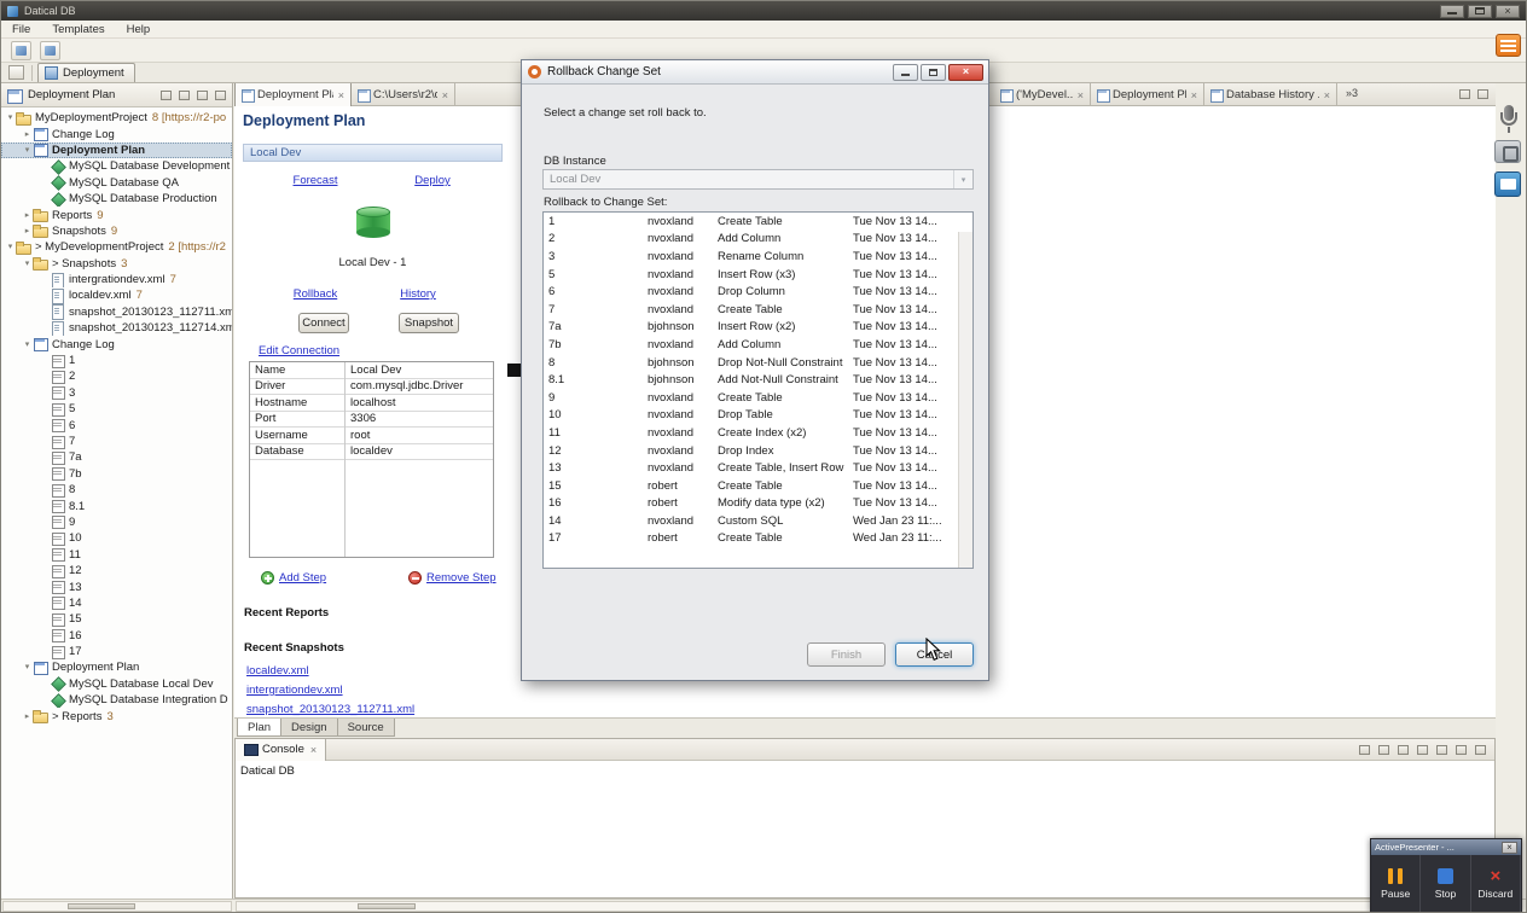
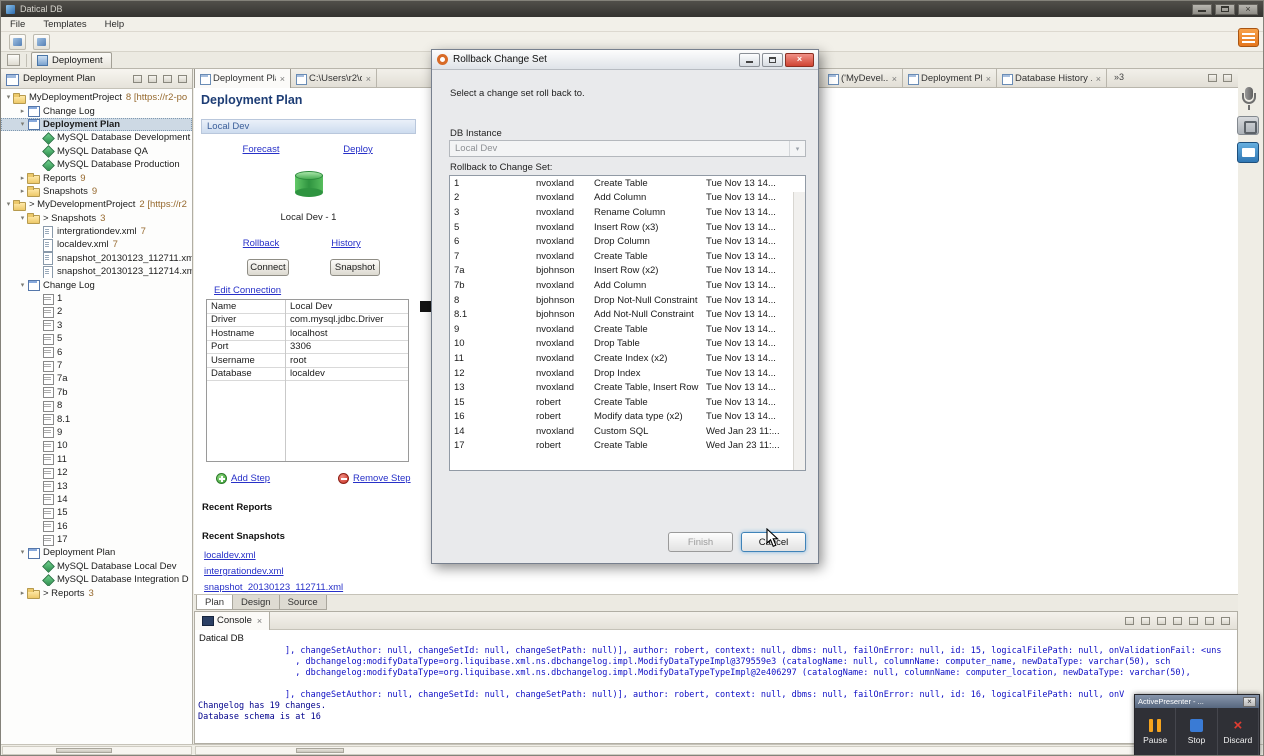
  Datical DB
  ×
  File
  Templates
  Help
  Deployment
  Deployment Plan
  MyDeploymentProject
  8 [https://r2-po
  Change Log
  Deployment Plan
  MySQL Database Development
  MySQL Database QA
  MySQL Database Production
  Reports
  9
  Snapshots
  9
  > MyDevelopmentProject
  2 [https://r2
  > Snapshots
  3
  intergrationdev.xml
  7
  localdev.xml
  7
  snapshot_20130123_112711.xm
  snapshot_20130123_112714.xm
  Change Log
  1
  2
  3
  5
  6
  7
  7a
  7b
  8
  8.1
  9
  10
  11
  12
  13
  14
  15
  16
  17
  Deployment Plan
  MySQL Database Local Dev
  MySQL Database Integration D
  > Reports
  3
  »3
  ×
  ×
  ('MyDevel..
  ×
  ×
  Database History
  ×
  Deployment Plan
  Local Dev
  Forecast
  Deploy
  Local Dev - 1
  Rollback
  History
  Connect
  Snapshot
  Edit Connection
  Name
  Local Dev
  Driver
  com.mysql.jdbc.Driver
  Hostname
  localhost
  Port
  3306
  Username
  root
  Database
  localdev
  Add Step
  Remove Step
  Recent Reports
  Recent Snapshots
  localdev.xml
  intergrationdev.xml
  snapshot_20130123_112711.xml
  Plan
  Design
  Source
  Console
  ×
  Datical DB
+ ], changeSetAuthor: null, changeSetId: null, changeSetPath: null)], author: robert, context: null, dbms: null, failOnError: null, id: 15, logicalFilePath: null, onValidationFail: <uns
+ , dbchangelog:modifyDataType=org.liquibase.xml.ns.dbchangelog.impl.ModifyDataTypeImpl@379559e3 (catalogName: null, columnName: computer_name, newDataType: varchar(50), sch
+ , dbchangelog:modifyDataType=org.liquibase.xml.ns.dbchangelog.impl.ModifyDataTypeTypeImpl@2e406297 (catalogName: null, columnName: computer_location, newDataType: varchar(50),
+ ], changeSetAuthor: null, changeSetId: null, changeSetPath: null)], author: robert, context: null, dbms: null, failOnError: null, id: 16, logicalFilePath: null, onV
+ Changelog has 19 changes.
+ Database schema is at 16
  Rollback Change Set
  ×
  Select a change set roll back to.
  DB Instance
  Local Dev
  Rollback to Change Set:
  1
  nvoxland
  Create Table
  Tue Nov 13 14...
  2
  nvoxland
  Add Column
  Tue Nov 13 14...
  3
  nvoxland
  Rename Column
  Tue Nov 13 14...
  5
  nvoxland
  Insert Row (x3)
  Tue Nov 13 14...
  6
  nvoxland
  Drop Column
  Tue Nov 13 14...
  7
  nvoxland
  Create Table
  Tue Nov 13 14...
  7a
  bjohnson
  Insert Row (x2)
  Tue Nov 13 14...
  7b
  nvoxland
  Add Column
  Tue Nov 13 14...
  8
  bjohnson
  Drop Not-Null Constraint
  Tue Nov 13 14...
  8.1
  bjohnson
  Add Not-Null Constraint
  Tue Nov 13 14...
  9
  nvoxland
  Create Table
  Tue Nov 13 14...
  10
  nvoxland
  Drop Table
  Tue Nov 13 14...
  11
  nvoxland
  Create Index (x2)
  Tue Nov 13 14...
  12
  nvoxland
  Drop Index
  Tue Nov 13 14...
  13
  nvoxland
  Create Table, Insert Row
  Tue Nov 13 14...
  15
  robert
  Create Table
  Tue Nov 13 14...
  16
  robert
  Modify data type (x2)
  Tue Nov 13 14...
  14
  nvoxland
  Custom SQL
  Wed Jan 23 11:...
  17
  robert
  Create Table
  Wed Jan 23 11:...
  Finish
  ActivePresenter - ...
  ×
  Pause
  Stop
  ×
  Discard
